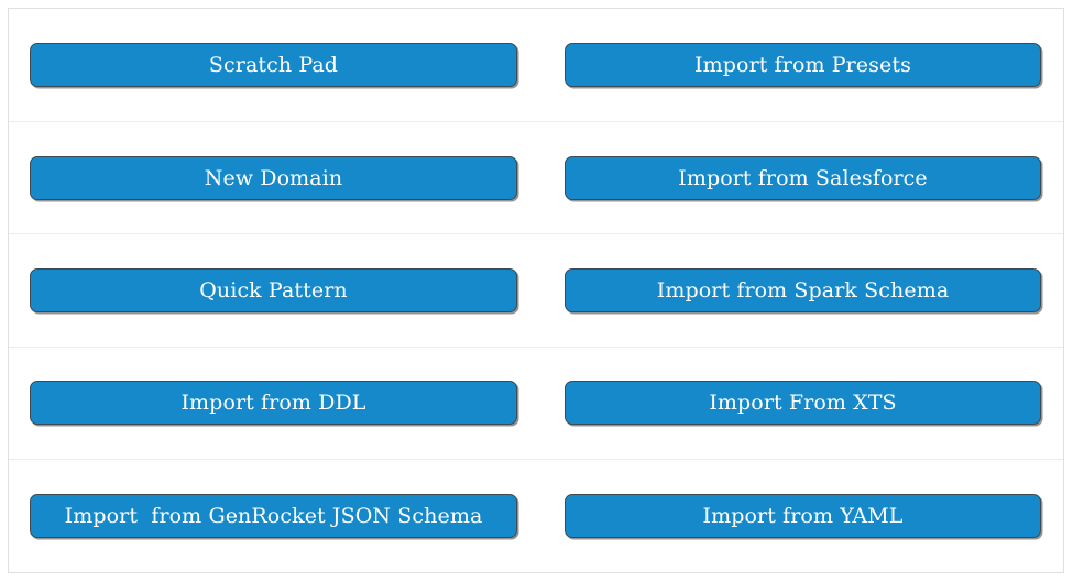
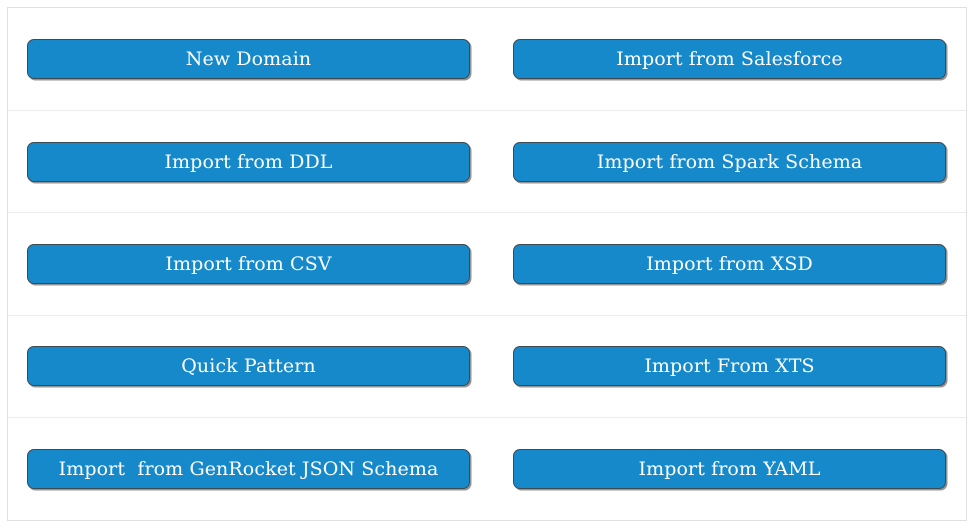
- Scratch Pad	Import from Presets
  New Domain	Import from Salesforce
- Quick Pattern	Import from Spark Schema
+ Import from DDL	Import from Spark Schema
+ Import from CSV	Import from XSD
- Import from DDL	Import From XTS
+ Quick Pattern	Import From XTS
  Import from GenRocket JSON Schema	Import from YAML
